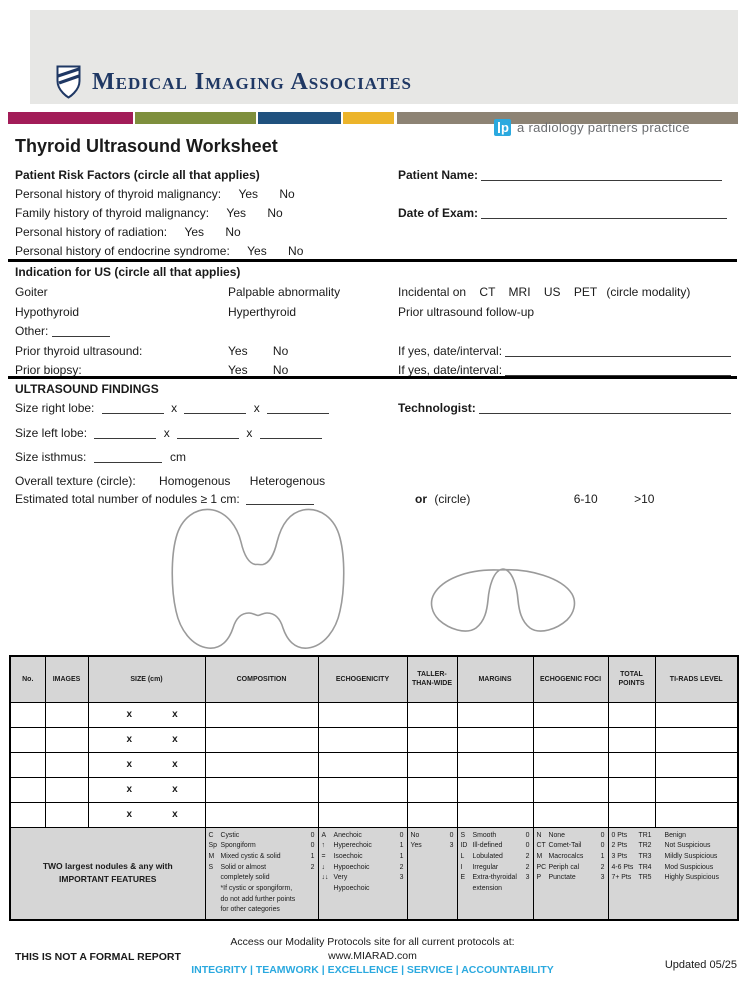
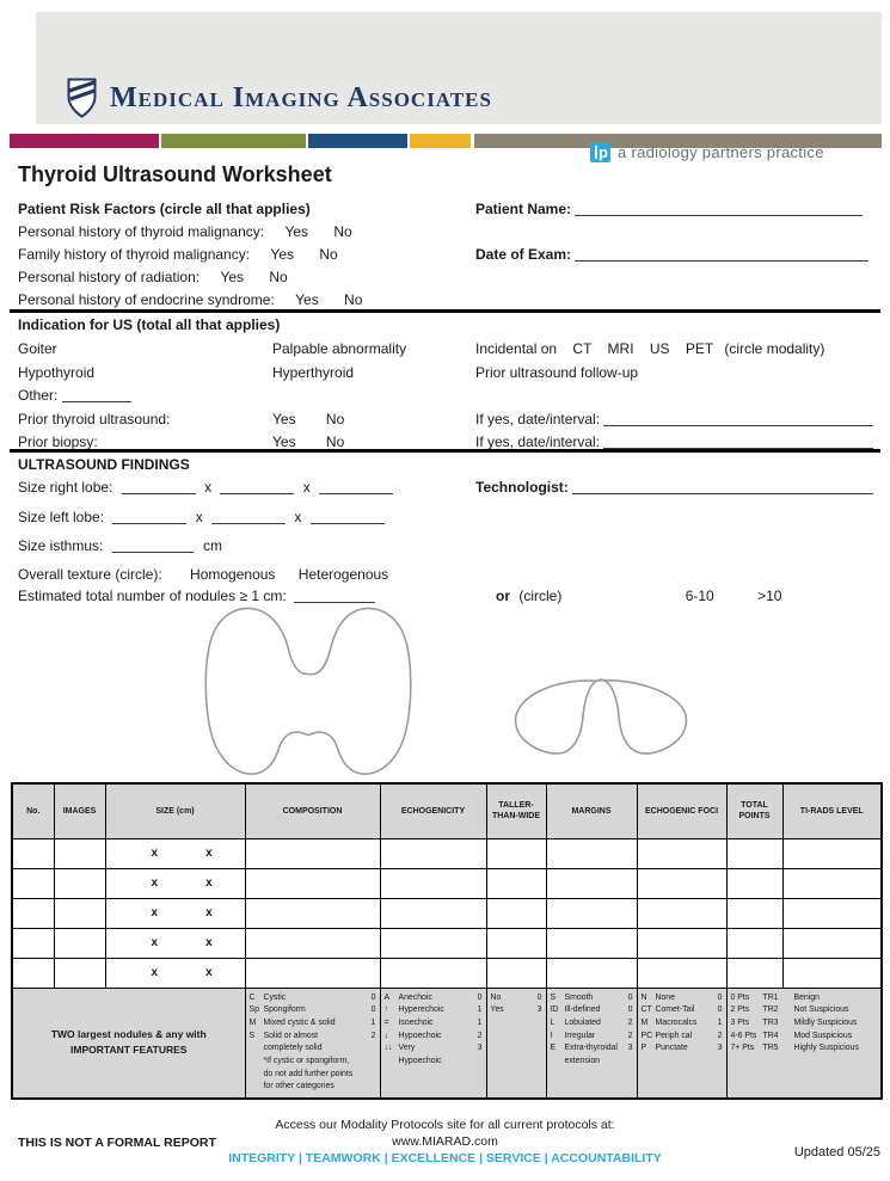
  Medical Imaging Associates
  p
  a radiology partners practice
  Thyroid Ultrasound Worksheet
  Patient Risk Factors (circle all that applies)
  Patient Name:
  Date of Exam:
  Personal history of thyroid malignancy: Yes No
  Family history of thyroid malignancy: Yes No
  Personal history of radiation: Yes No
  Personal history of endocrine syndrome: Yes No
- Indication for US (circle all that applies)
+ Indication for US (total all that applies)
  Goiter
  Palpable abnormality
  Incidental on CT MRI US PET (circle modality)
  Hypothyroid
  Hyperthyroid
  Prior ultrasound follow-up
  Other:
  Prior thyroid ultrasound:
  Yes No
  If yes, date/interval:
  Prior biopsy:
  Yes No
  If yes, date/interval:
  ULTRASOUND FINDINGS
  Size right lobe: x x
  Technologist:
  Size left lobe: x x
  Size isthmus: cm
  Overall texture (circle): Homogenous Heterogenous
  Estimated total number of nodules ≥ 1 cm:
  or (circle) 6-10 >10
  		x x
  		x x
  		x x
  		x x
  		x x
  Access our Modality Protocols site for all current protocols at:
  www.MIARAD.com
  INTEGRITY | TEAMWORK | EXCELLENCE | SERVICE | ACCOUNTABILITY
  THIS IS NOT A FORMAL REPORT
  Updated 05/25
